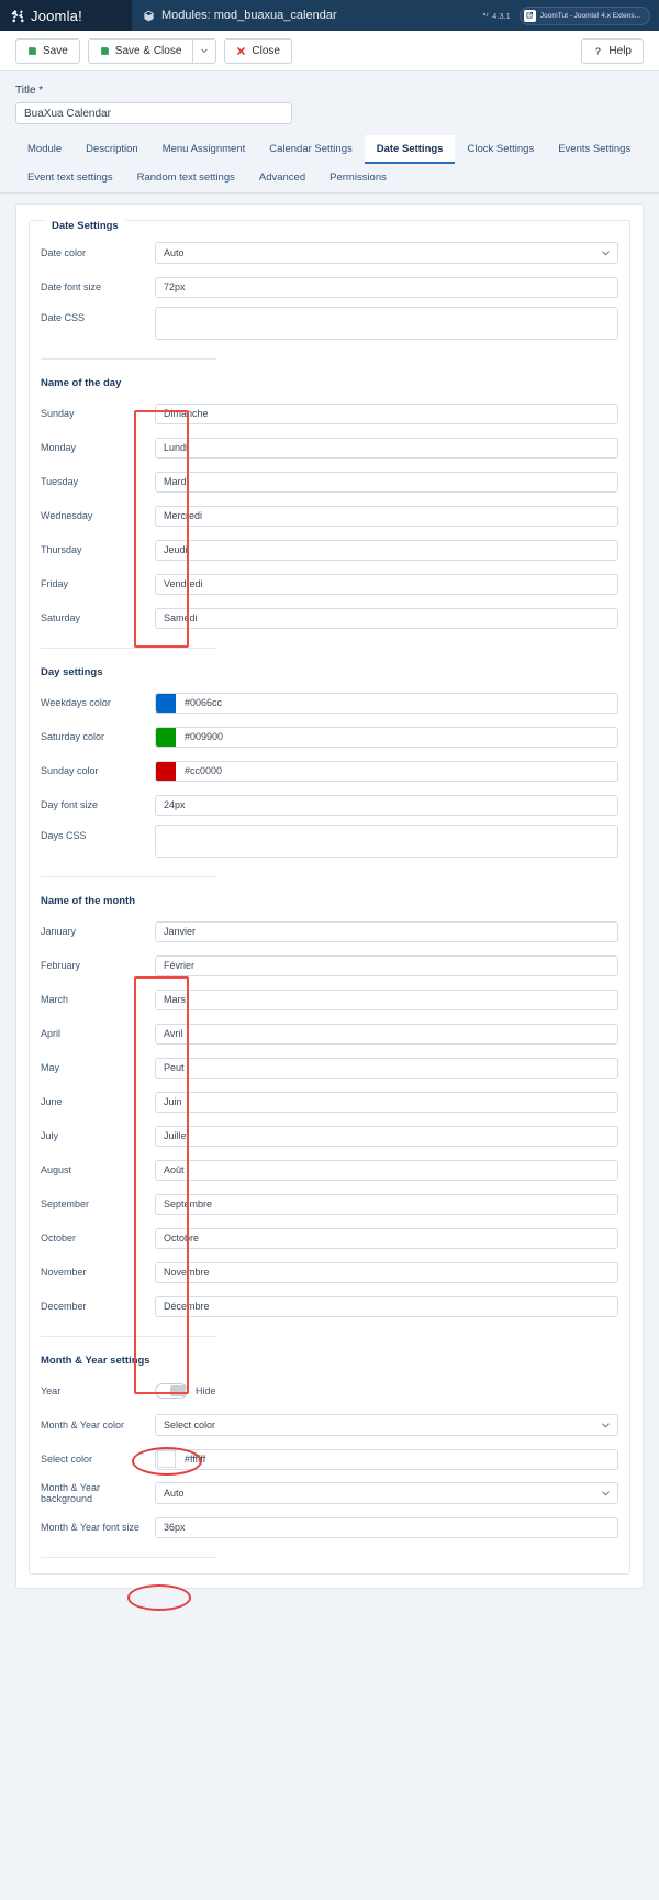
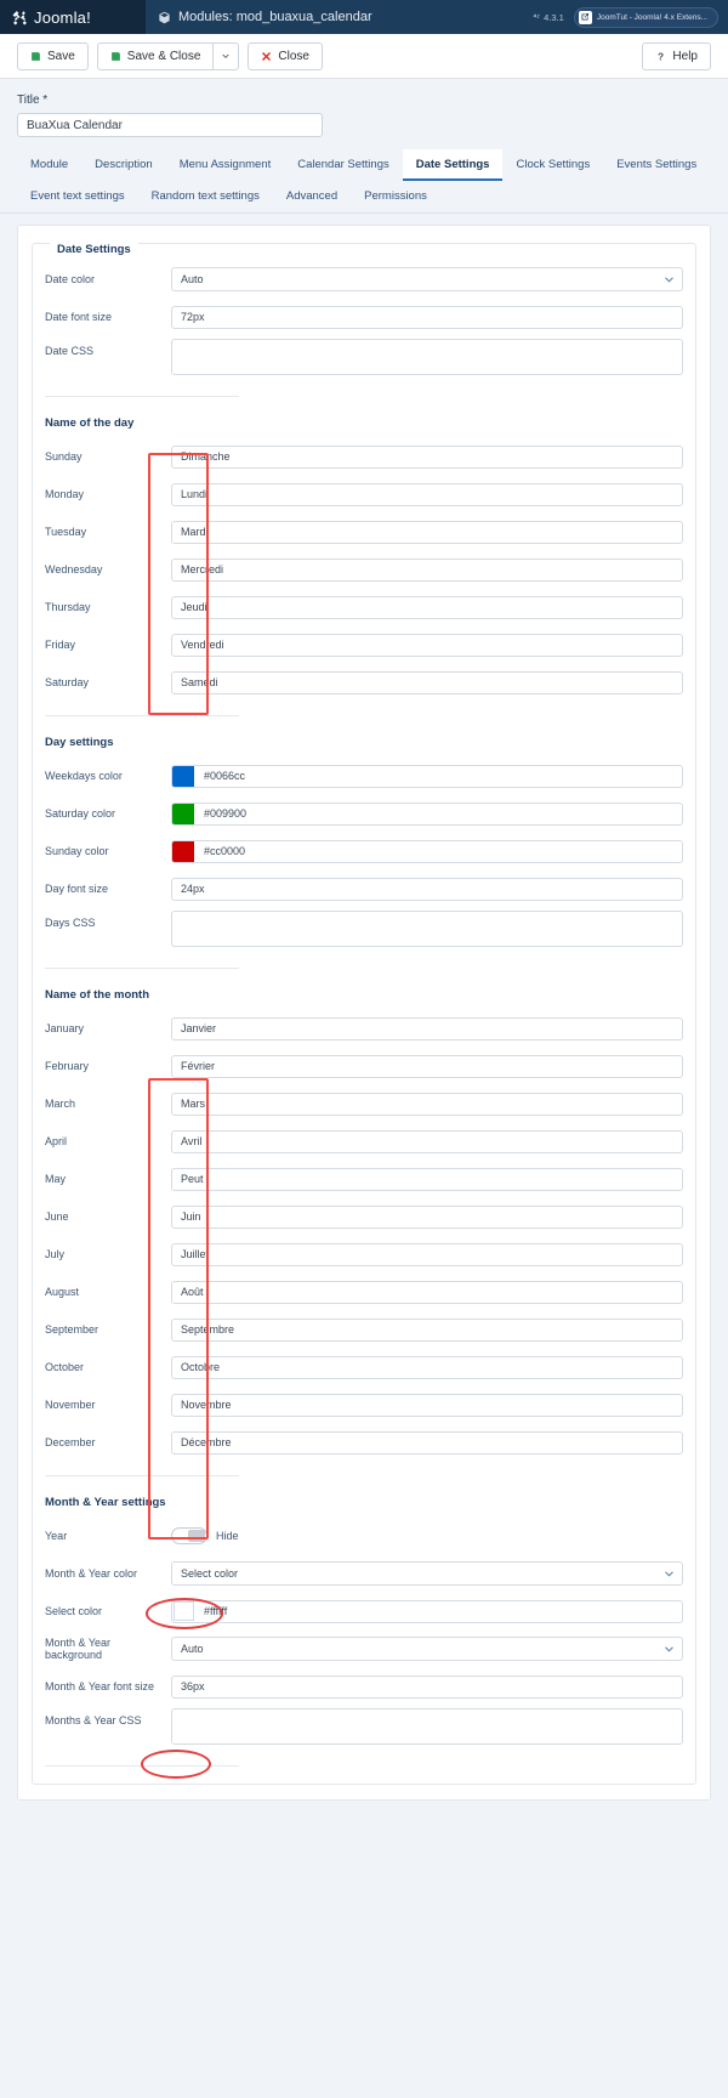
  Joomla!
  Modules: mod_buaxua_calendar
  4.3.1
  Save
  Save & Close
  Close
  ?
  Help
  Title *
  BuaXua Calendar
  Module
  Description
  Menu Assignment
  Calendar Settings
  Date Settings
  Clock Settings
  Events Settings
  Event text settings
  Random text settings
  Advanced
  Permissions
  Date Settings
  Date color
  Auto
  Date font size
  72px
  Date CSS
  Name of the day
  Sunday
  Dimanche
  Monday
  Lundi
  Tuesday
  Mardi
  Wednesday
  Mercredi
  Thursday
  Jeudi
  Friday
  Vendredi
  Saturday
  Samedi
  Day settings
  Weekdays color
  #0066cc
  Saturday color
  #009900
  Sunday color
  #cc0000
  Day font size
  24px
  Days CSS
  Name of the month
  January
  Janvier
  February
  Février
  March
  Mars
  April
  Avril
  May
  Peut
  June
  Juin
  July
  Juillet
  August
  Août
  September
  Septembre
  October
  Octobre
  November
  Novembre
  December
  Décembre
  Month & Year settings
  Year
  Hide
  Month & Year color
  Select color
  Select color
  #ffffff
  Month & Year background
  Auto
  Month & Year font size
  36px
+ Months & Year CSS
